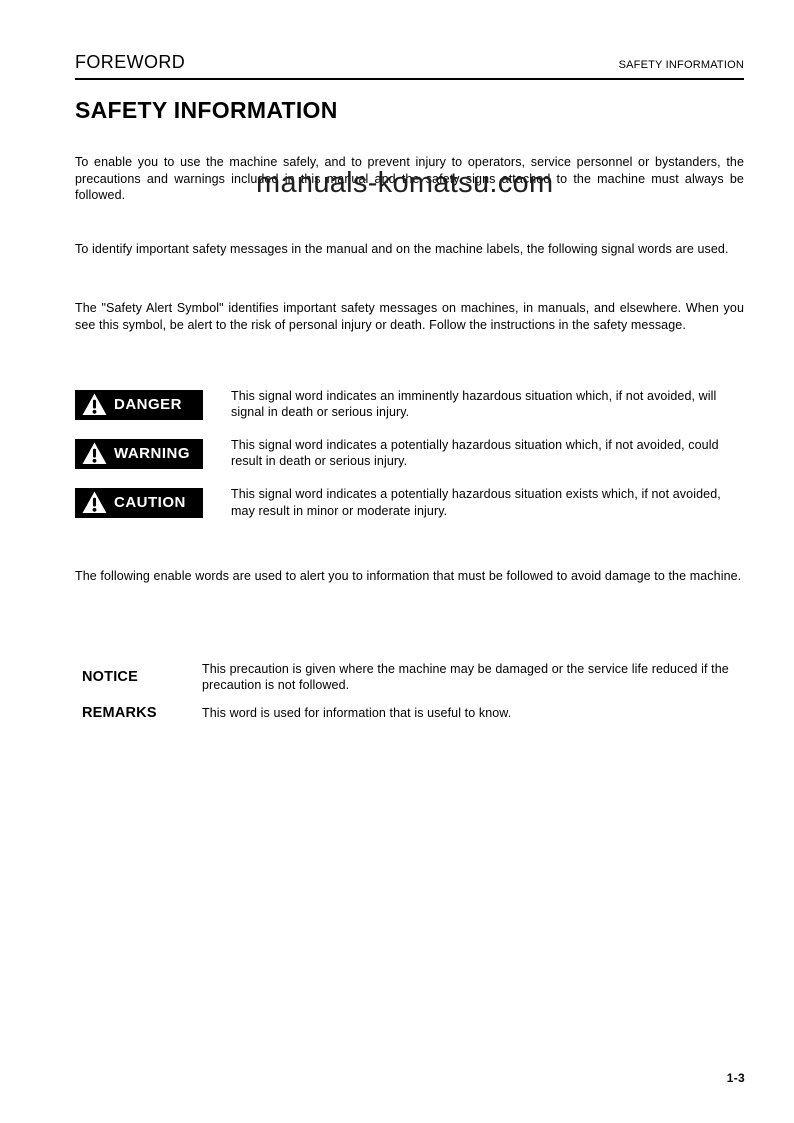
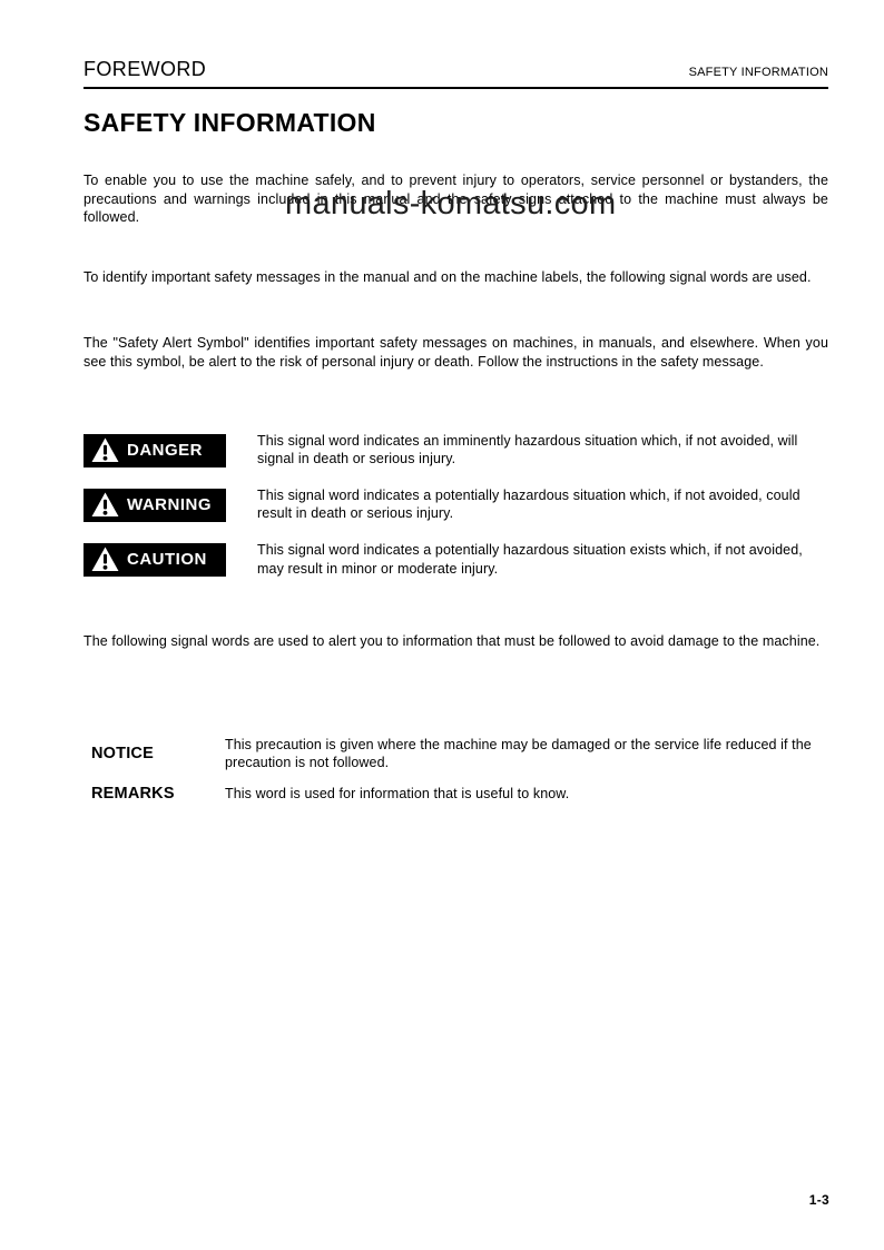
  FOREWORD
  SAFETY INFORMATION
  SAFETY INFORMATION
  To enable you to use the machine safely, and to prevent injury to operators, service personnel or bystanders, the precautions and warnings included in this manual and the safety signs attached to the machine must always be followed.
  manuals-komatsu.com
  To identify important safety messages in the manual and on the machine labels, the following signal words are used.
  The "Safety Alert Symbol" identifies important safety messages on machines, in manuals, and elsewhere. When you see this symbol, be alert to the risk of personal injury or death. Follow the instructions in the safety message.
  DANGER
  This signal word indicates an imminently hazardous situation which, if not avoided, will signal in death or serious injury.
  WARNING
  This signal word indicates a potentially hazardous situation which, if not avoided, could result in death or serious injury.
  CAUTION
  This signal word indicates a potentially hazardous situation exists which, if not avoided, may result in minor or moderate injury.
- The following enable words are used to alert you to information that must be followed to avoid damage to the machine.
+ The following signal words are used to alert you to information that must be followed to avoid damage to the machine.
  NOTICE
  This precaution is given where the machine may be damaged or the service life reduced if the precaution is not followed.
  REMARKS
  This word is used for information that is useful to know.
  1-3
